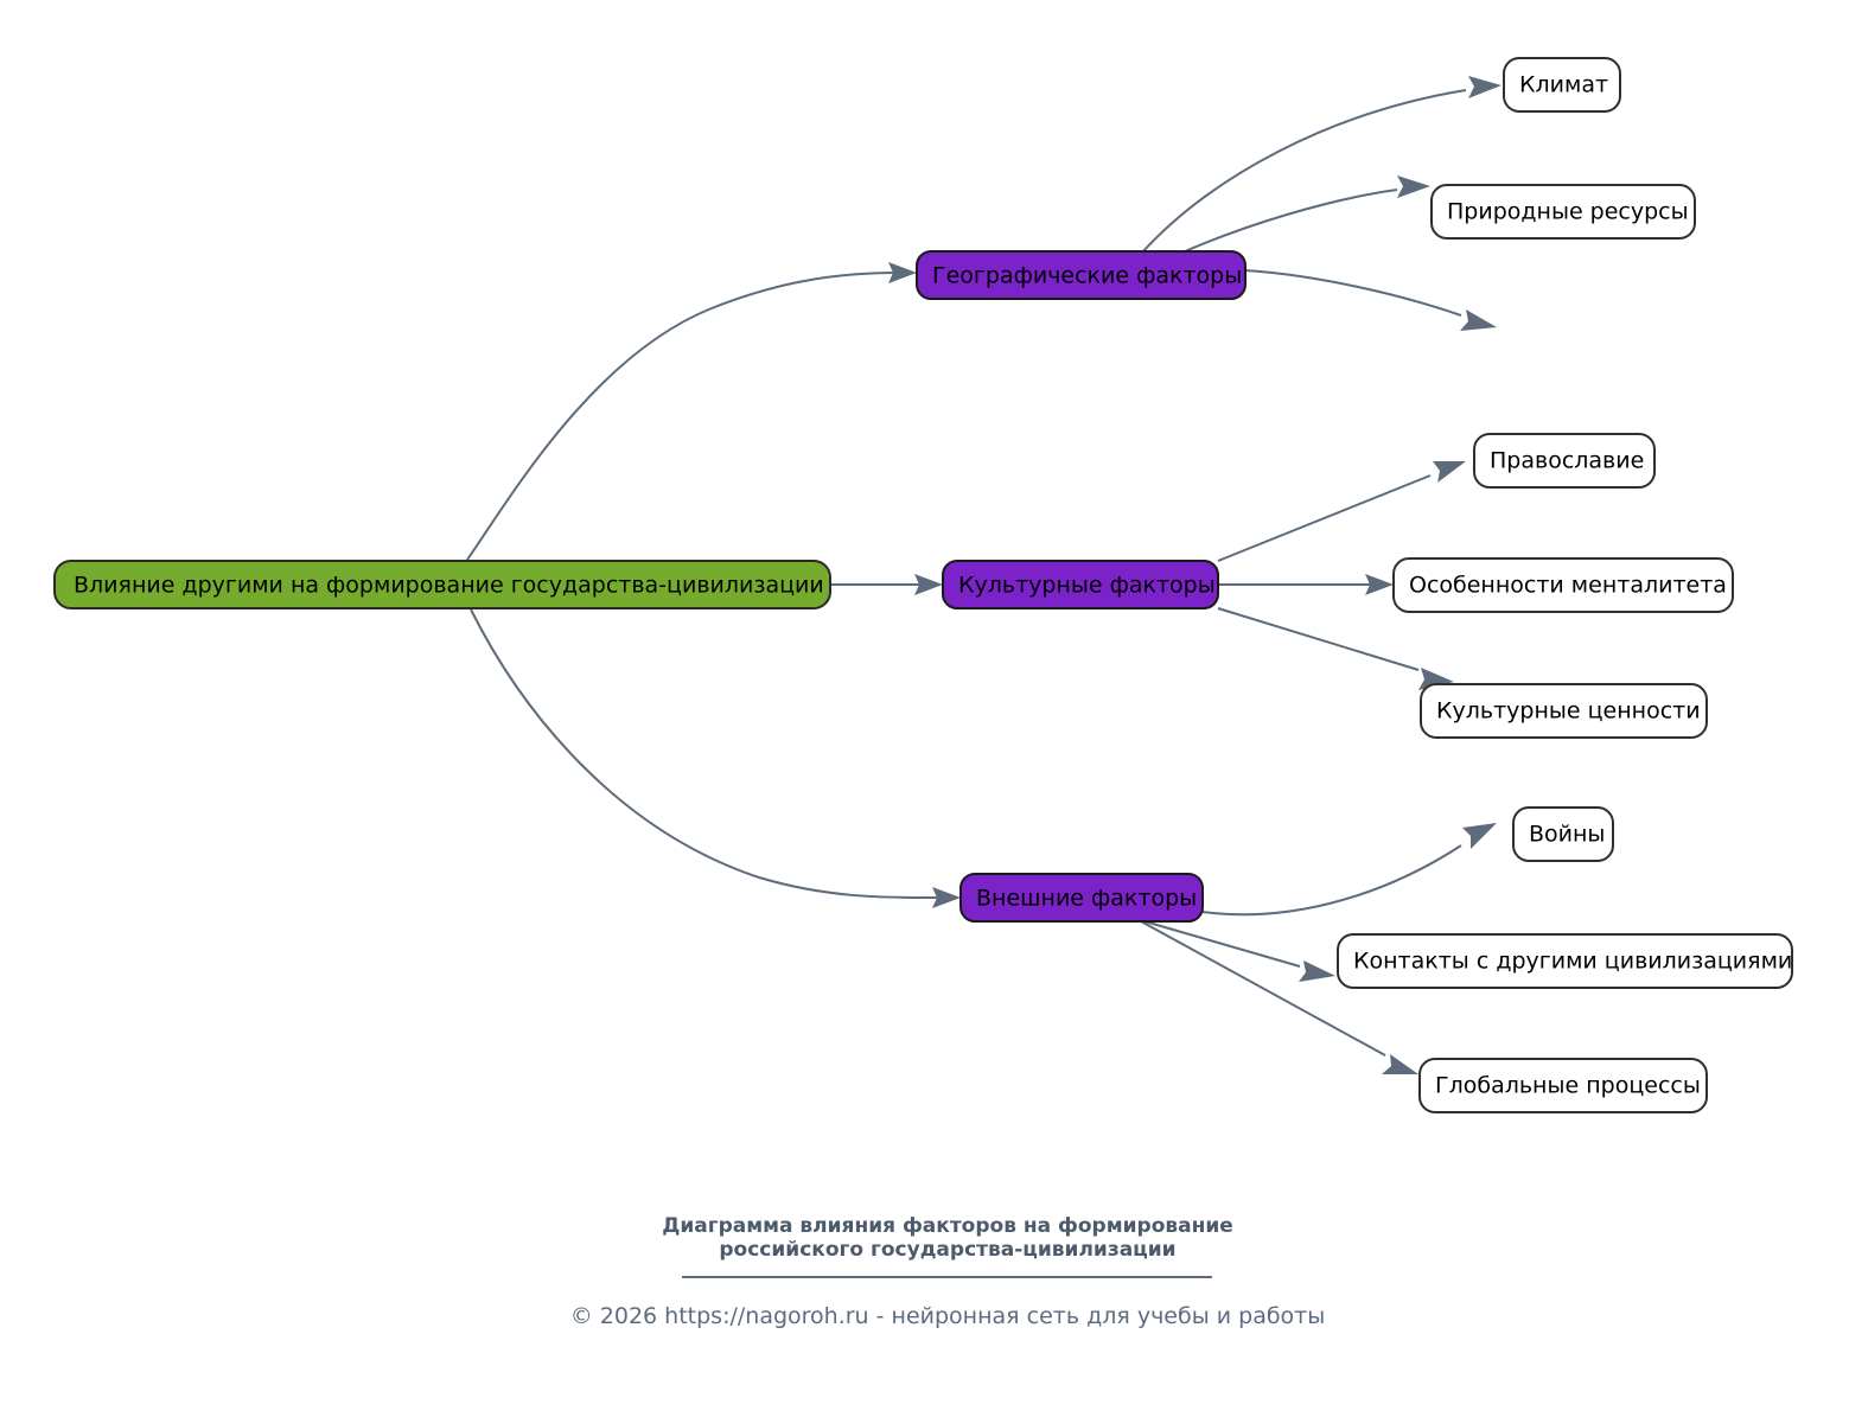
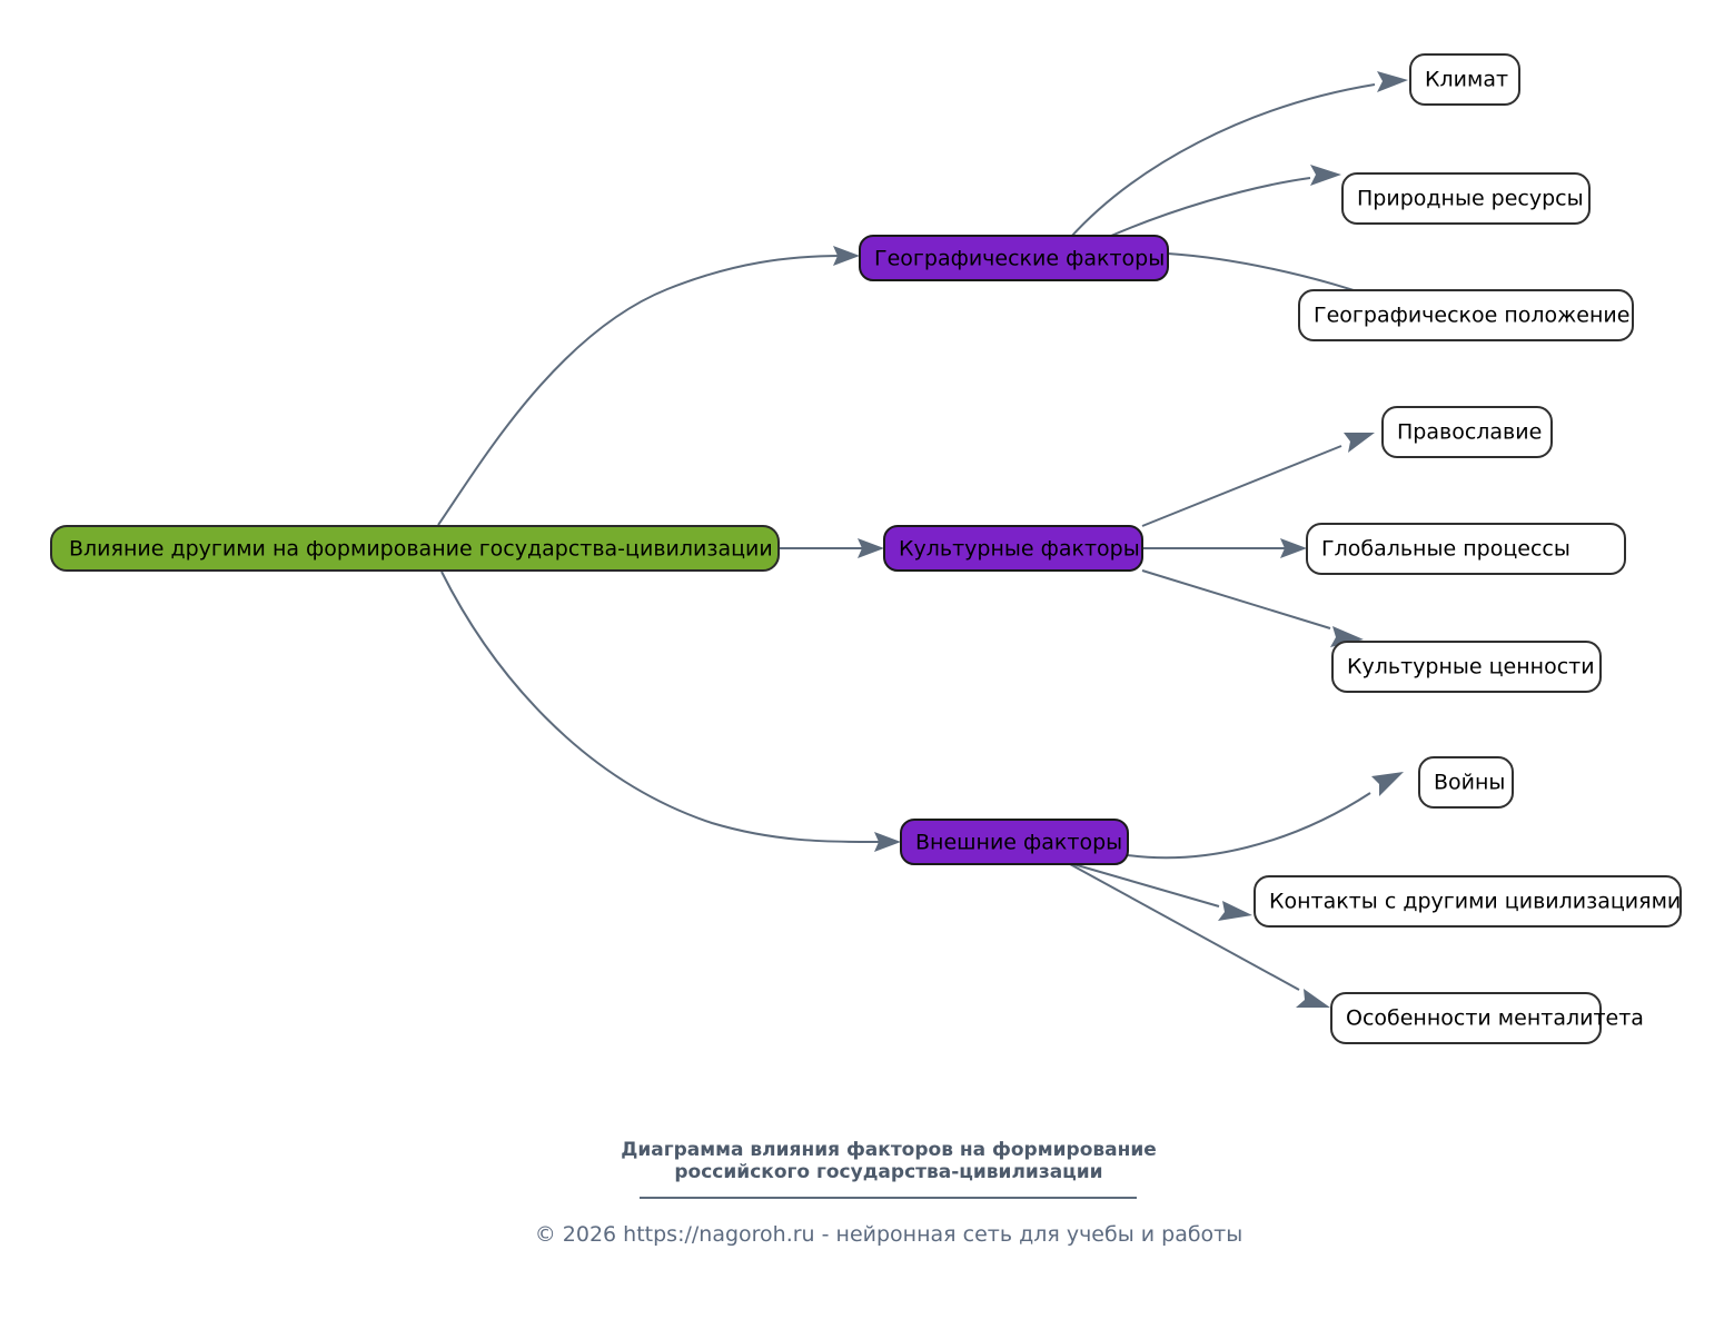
  Влияние другими на формирование государства-цивилизации
  Географические факторы
  Климат
  Природные ресурсы
+ Географическое положение
  Культурные факторы
  Православие
- Особенности менталитета
+ Глобальные процессы
  Культурные ценности
  Внешние факторы
  Войны
  Контакты с другими цивилизациями
- Глобальные процессы
+ Особенности менталитета
  Диаграмма влияния факторов на формирование
  российского государства-цивилизации
  © 2026 https://nagoroh.ru - нейронная сеть для учебы и работы
